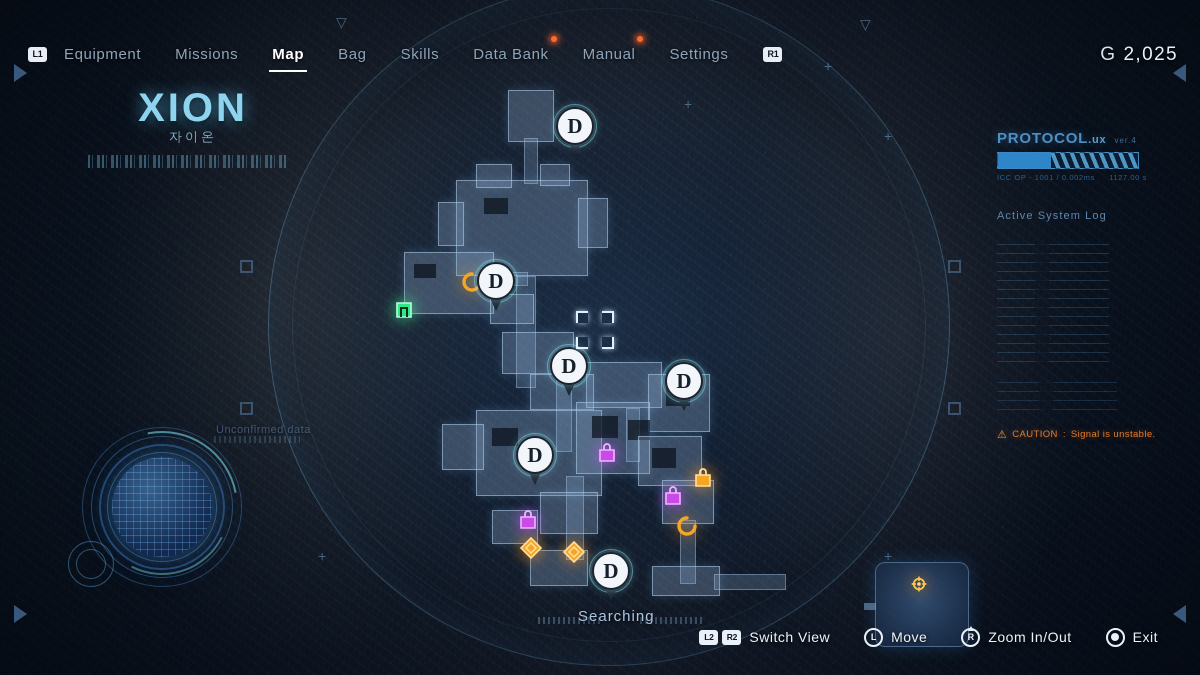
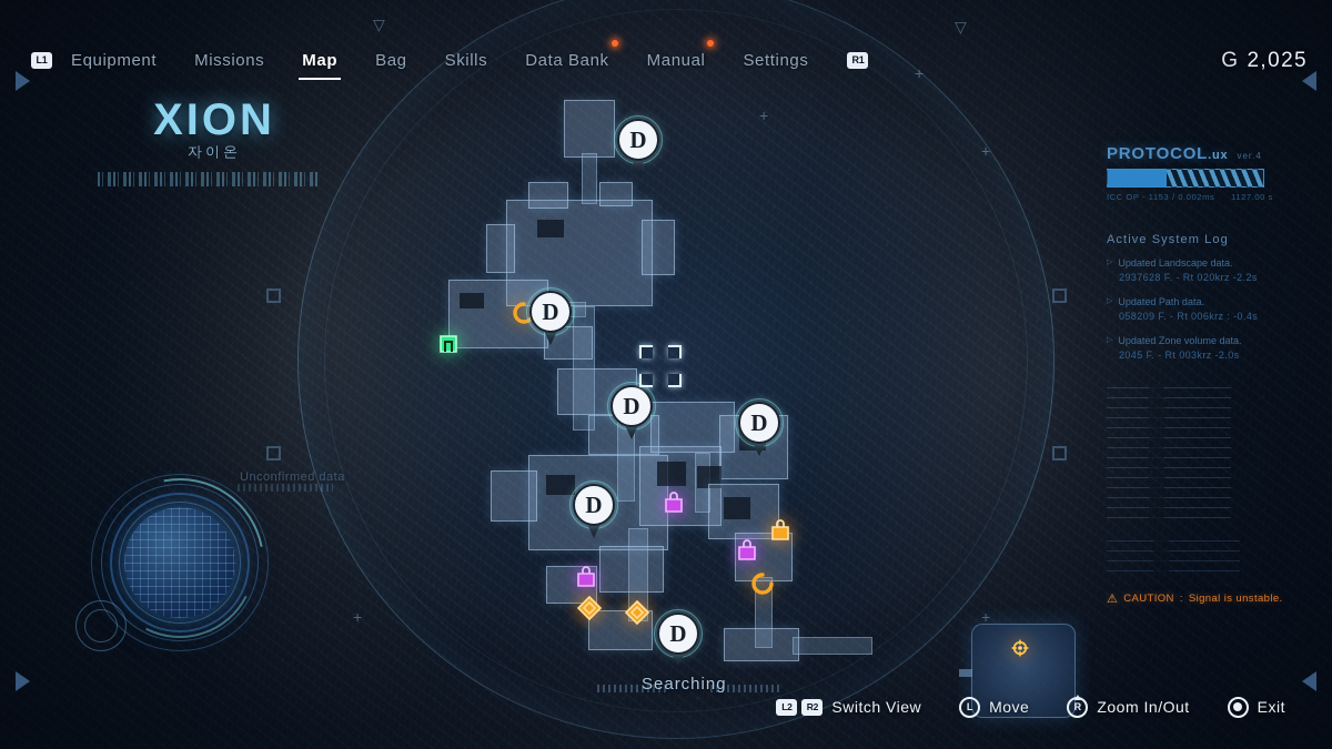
  ▽
  ▽
  +
  +
  +
  +
  +
  D
  D
  D
  D
  D
  D
  Searching
  Unconfirmed data
  L1
  Equipment
  Missions
  Map
  Bag
  Skills
  Data Bank
  Manual
  Settings
  R1
  G 2,025
  XION
  자이온
  PROTOCOL.ux
  ver.4
- ICC OP - 1001 / 0.002ms
+ ICC OP - 1153 / 0.002ms
  1127.00 s
  Active System Log
+ Updated Landscape data.
+ 2937628 F. - Rt 020krz -2.2s
+ Updated Path data.
+ 058209 F. - Rt 006krz : -0.4s
+ Updated Zone volume data.
+ 2045 F. - Rt 003krz -2.0s
  ⚠
  CAUTION
  :
  Signal is unstable.
  L2
  R2
  Switch View
  L
  Move
  R
  Zoom In/Out
  Exit
